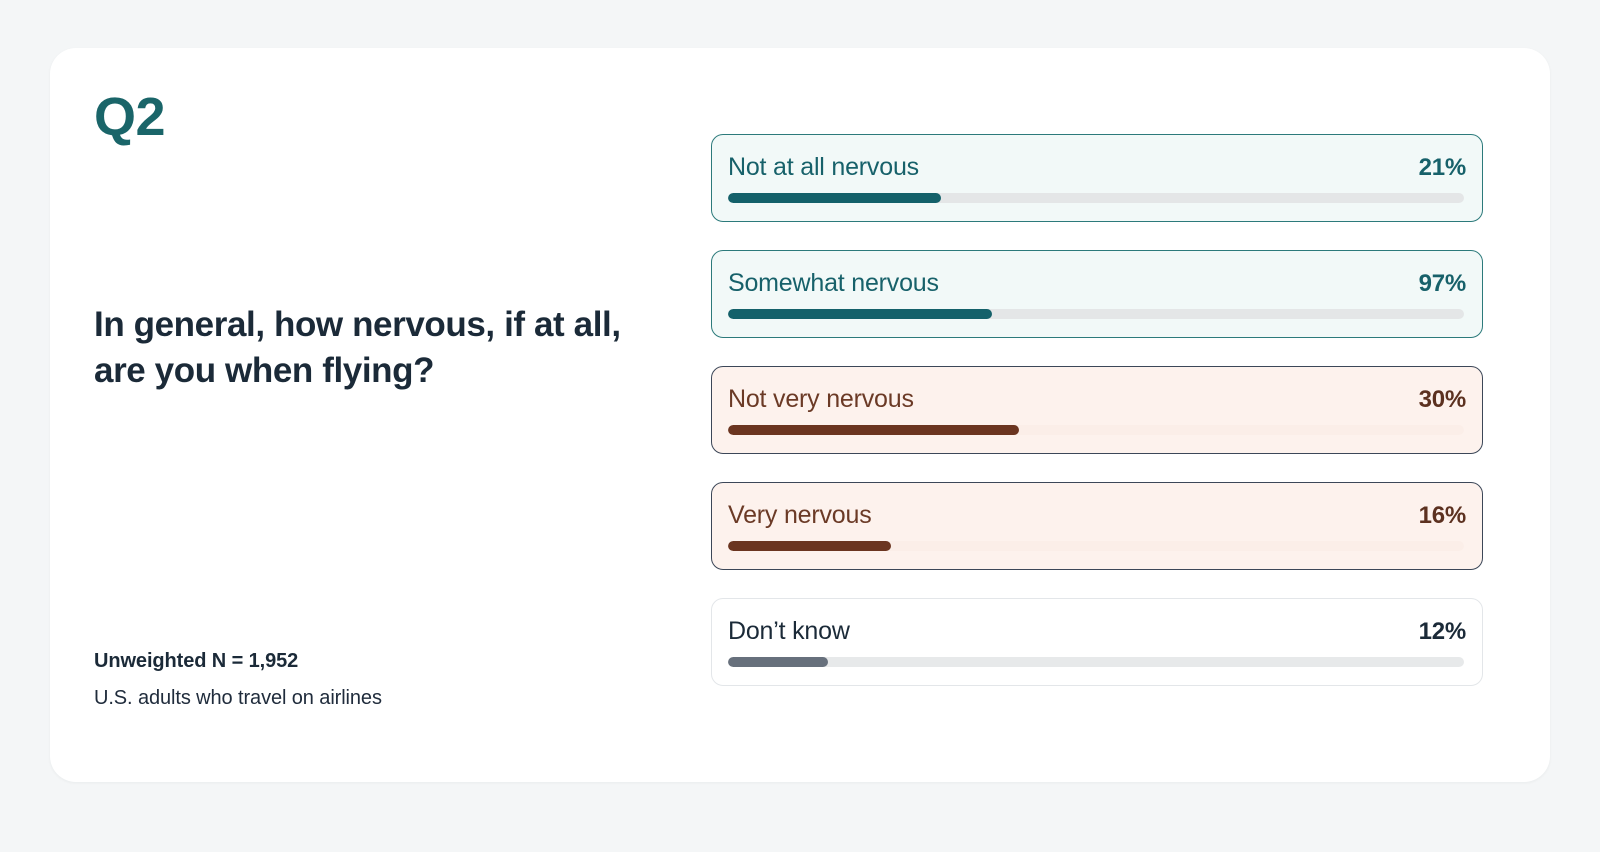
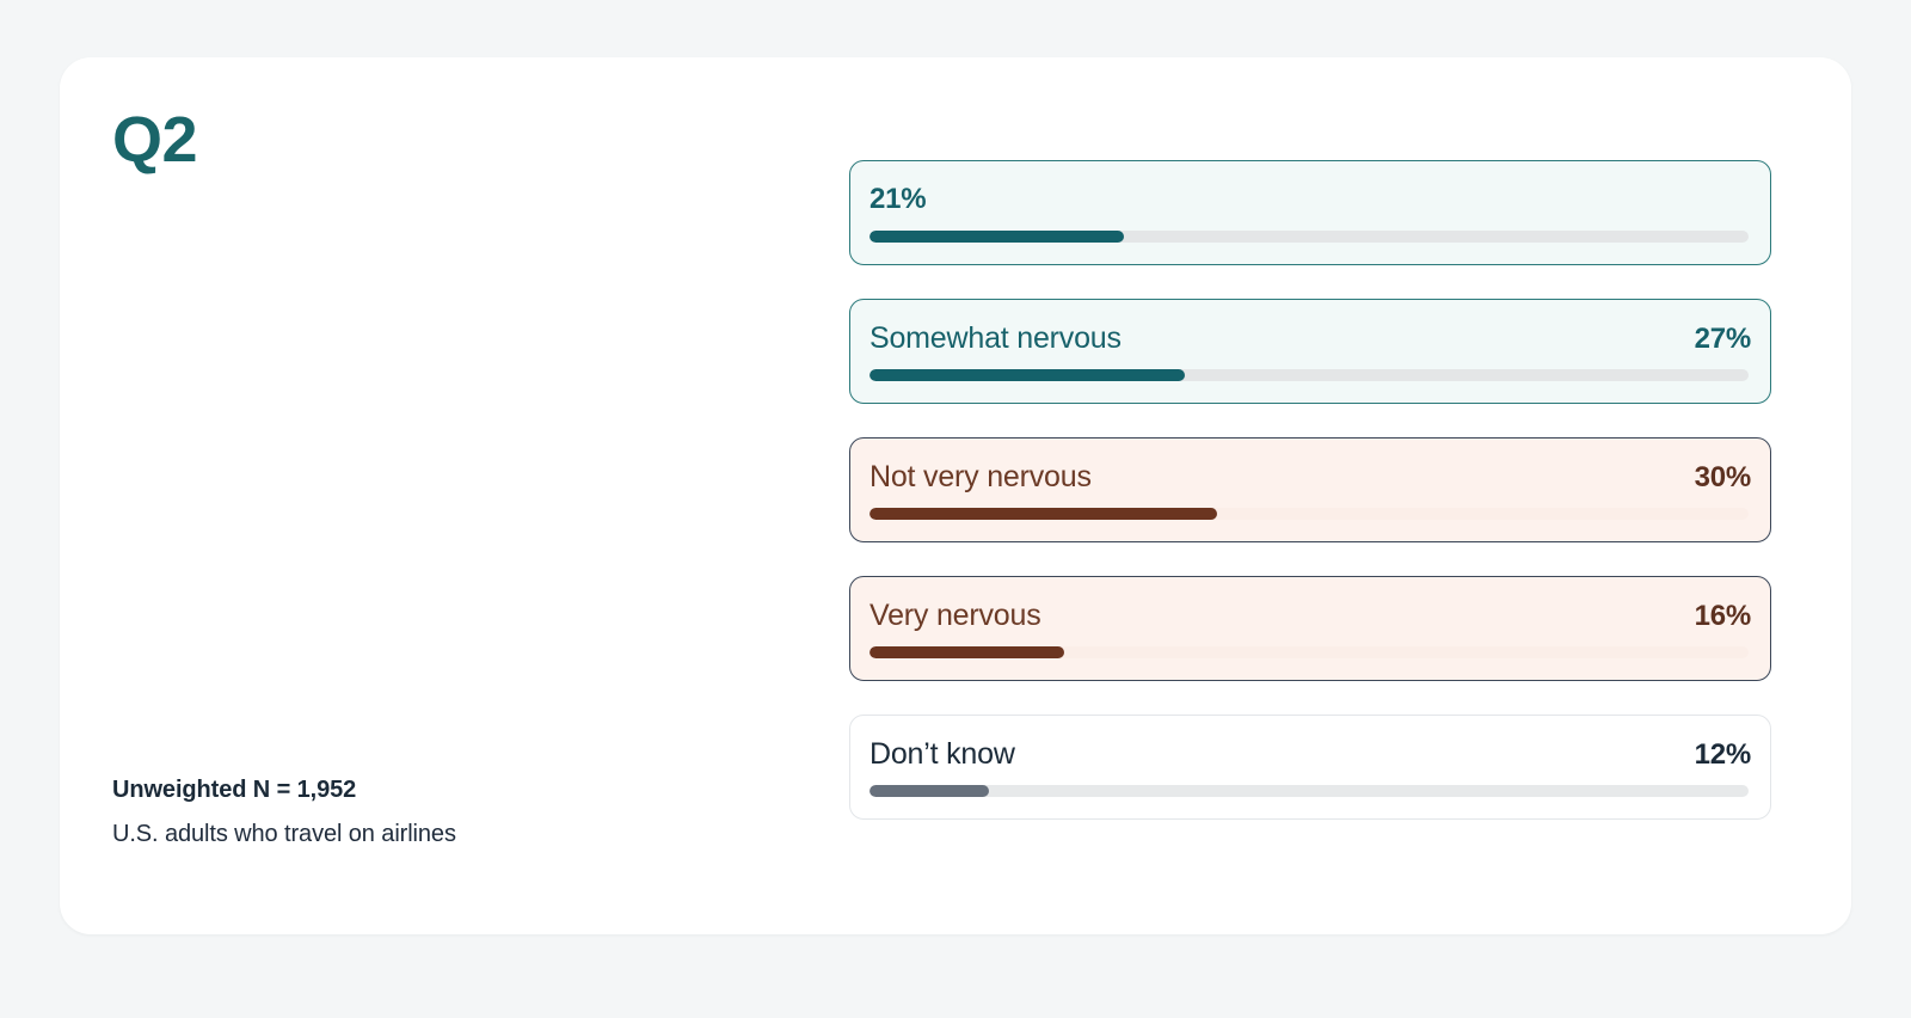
  Q2
- In general, how nervous, if at all, are you when flying?
  Unweighted N = 1,952
  U.S. adults who travel on airlines
- Not at all nervous
  21%
  Somewhat nervous
- 97%
+ 27%
  Not very nervous
  30%
  Very nervous
  16%
  Don’t know
  12%
